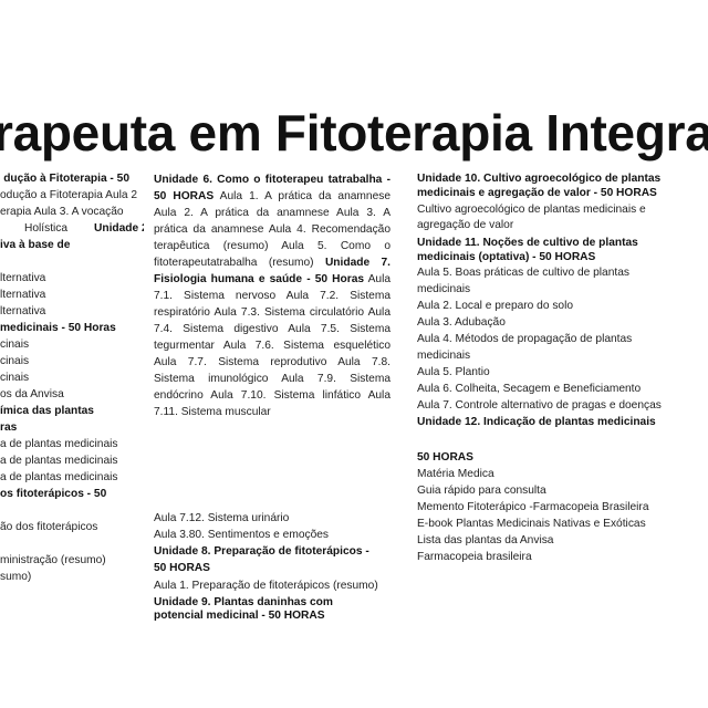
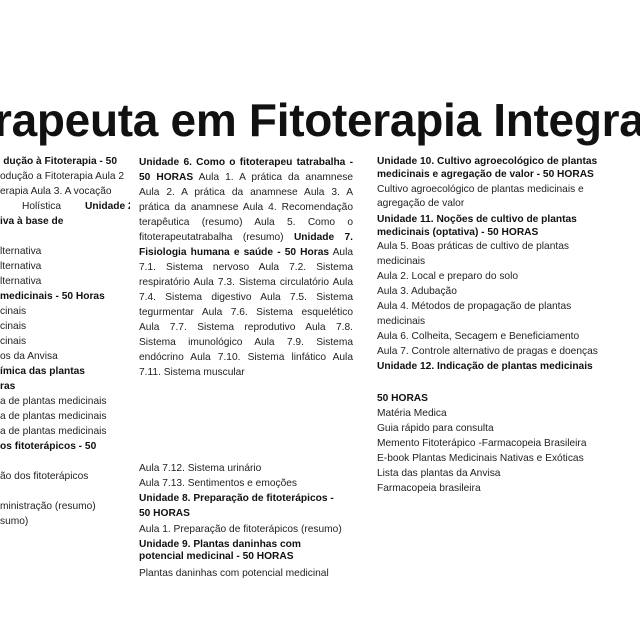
  rapeuta em Fitoterapia Integra
  dução à Fitoterapia - 50
  odução a Fitoterapia Aula 2
  erapia Aula 3. A vocação
  Holística
  Unidade
  iva à base de
  lternativa
  lternativa
  lternativa
  medicinais - 50 Horas
  cinais
  cinais
  cinais
  os da Anvisa
  ímica das plantas
  ras
  a de plantas medicinais
  a de plantas medicinais
  a de plantas medicinais
  os fitoterápicos - 50
  ão dos fitoterápicos
  ministração (resumo)
  sumo)
  Unidade 6. Como o fitoterapeu tatrabalha - 50 HORAS Aula 1. A prática da anamnese Aula 2. A prática da anamnese Aula 3. A prática da anamnese Aula 4. Recomendação terapêutica (resumo) Aula 5. Como o fitoterapeutatrabalha (resumo) Unidade 7. Fisiologia humana e saúde - 50 Horas Aula 7.1. Sistema nervoso Aula 7.2. Sistema respiratório Aula 7.3. Sistema circulatório Aula 7.4. Sistema digestivo Aula 7.5. Sistema tegurmentar Aula 7.6. Sistema esquelético Aula 7.7. Sistema reprodutivo Aula 7.8. Sistema imunológico Aula 7.9. Sistema endócrino Aula 7.10. Sistema linfático Aula 7.11. Sistema muscular
  Aula 7.12. Sistema urinário
- Aula 3.80. Sentimentos e emoções
+ Aula 7.13. Sentimentos e emoções
  Unidade 8. Preparação de fitoterápicos - 50 HORAS
  Aula 1. Preparação de fitoterápicos (resumo)
  Unidade 9. Plantas daninhas com potencial medicinal - 50 HORAS
+ Plantas daninhas com potencial medicinal
  Unidade 10. Cultivo agroecológico de plantas medicinais e agregação de valor - 50 HORAS
  Cultivo agroecológico de plantas medicinais e agregação de valor
  Unidade 11. Noções de cultivo de plantas medicinais (optativa) - 50 HORAS
  Aula 5. Boas práticas de cultivo de plantas medicinais
  Aula 2. Local e preparo do solo
  Aula 3. Adubação
  Aula 4. Métodos de propagação de plantas medicinais
- Aula 5. Plantio
  Aula 6. Colheita, Secagem e Beneficiamento
  Aula 7. Controle alternativo de pragas e doenças
  Unidade 12. Indicação de plantas medicinais
  50 HORAS
  Matéria Medica
  Guia rápido para consulta
  Memento Fitoterápico -Farmacopeia Brasileira
  E-book Plantas Medicinais Nativas e Exóticas
  Lista das plantas da Anvisa
  Farmacopeia brasileira
